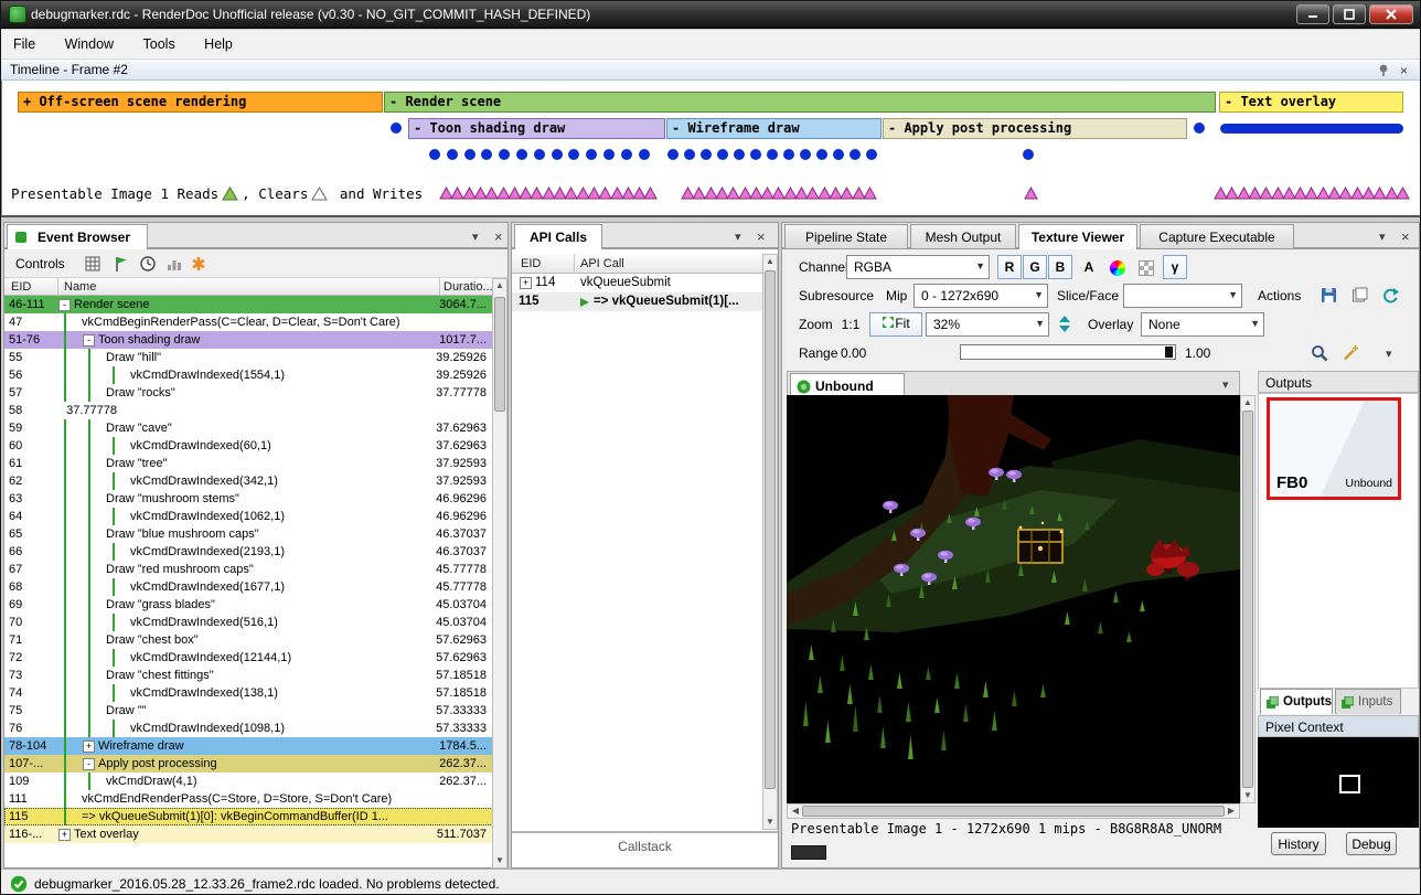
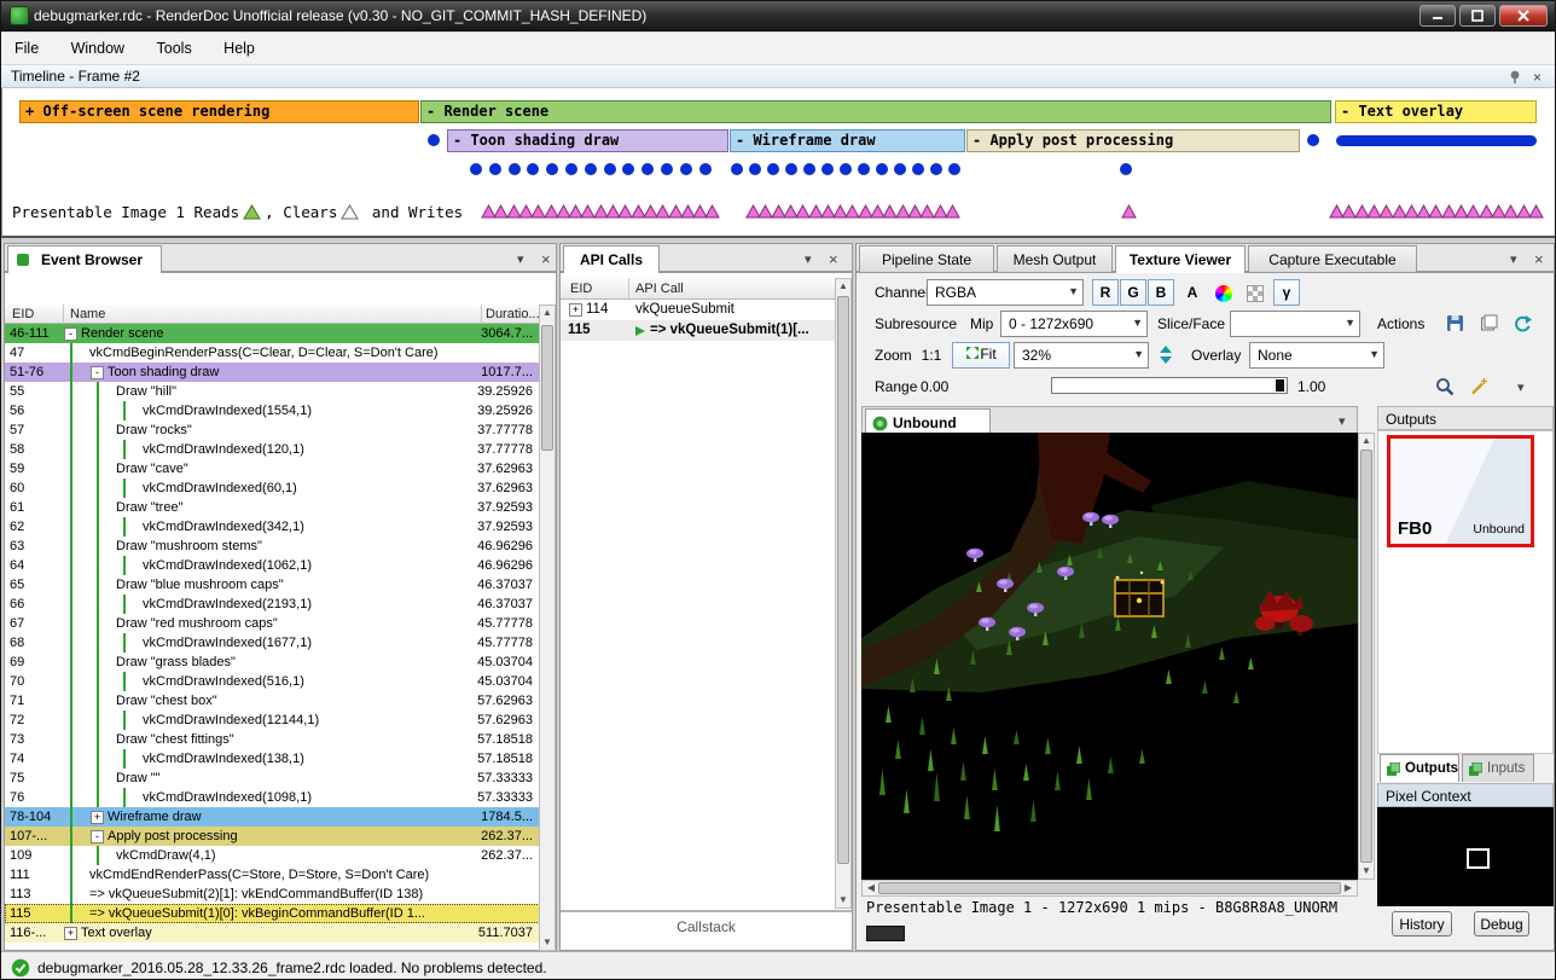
  debugmarker.rdc - RenderDoc Unofficial release (v0.30 - NO_GIT_COMMIT_HASH_DEFINED)
  File Window Tools Help
  Timeline - Frame #2
  ×
  + Off-screen scene rendering
  - Render scene
  - Text overlay
  - Toon shading draw
  - Wireframe draw
  - Apply post processing
  Presentable Image 1 Reads
  , Clears
  and Writes
  Event Browser
  ▾
  ×
- Controls
  EID
  Name
  Duratio..
  46-111
  -
  Render scene
  3064.7...
  47
  vkCmdBeginRenderPass(C=Clear, D=Clear, S=Don't Care)
  51-76
  -
  Toon shading draw
  1017.7...
  55
  Draw "hill"
  39.25926
  56
  vkCmdDrawIndexed(1554,1)
  39.25926
  57
  Draw "rocks"
  37.77778
  58
+ vkCmdDrawIndexed(120,1)
  37.77778
  59
  Draw "cave"
  37.62963
  60
  vkCmdDrawIndexed(60,1)
  37.62963
  61
  Draw "tree"
  37.92593
  62
  vkCmdDrawIndexed(342,1)
  37.92593
  63
  Draw "mushroom stems"
  46.96296
  64
  vkCmdDrawIndexed(1062,1)
  46.96296
  65
  Draw "blue mushroom caps"
  46.37037
  66
  vkCmdDrawIndexed(2193,1)
  46.37037
  67
  Draw "red mushroom caps"
  45.77778
  68
  vkCmdDrawIndexed(1677,1)
  45.77778
  69
  Draw "grass blades"
  45.03704
  70
  vkCmdDrawIndexed(516,1)
  45.03704
  71
  Draw "chest box"
  57.62963
  72
  vkCmdDrawIndexed(12144,1)
  57.62963
  73
  Draw "chest fittings"
  57.18518
  74
  vkCmdDrawIndexed(138,1)
  57.18518
  75
  Draw ""
  57.33333
  76
  vkCmdDrawIndexed(1098,1)
  57.33333
  78-104
  +
  Wireframe draw
  1784.5...
  107-...
  -
  Apply post processing
  262.37...
  109
  vkCmdDraw(4,1)
  262.37...
  111
  vkCmdEndRenderPass(C=Store, D=Store, S=Don't Care)
+ 113
+ => vkQueueSubmit(2)[1]: vkEndCommandBuffer(ID 138)
  115
  => vkQueueSubmit(1)[0]: vkBeginCommandBuffer(ID 1...
  116-...
  +
  Text overlay
  511.7037
  ▲
  ▼
  API Calls
  ▾
  ×
  EID
  API Call
  +
  114
  vkQueueSubmit
  115
  => vkQueueSubmit(1)[...
  ▲
  ▼
  Callstack
  Pipeline State
  Mesh Output
  Texture Viewer
  Capture Executable
  ▾
  ×
  Channe
  RGBA
  ▼
  R
  G
  B
  A
  γ
  Subresource
  Mip
  0 - 1272x690
  ▼
  Slice/Face
  ▼
  Actions
  Zoom
  1:1
  Fit
  32%
  ▼
  Overlay
  None
  ▼
  Range
  0.00
  1.00
  ▾
  Unbound
  ▾
  ▲
  ▼
  ◀
  ▶
  Presentable Image 1 - 1272x690 1 mips - B8G8R8A8_UNORM
  Outputs
  FB0
  Unbound
  Outputs
  Inputs
  Pixel Context
  History
  Debug
  debugmarker_2016.05.28_12.33.26_frame2.rdc loaded. No problems detected.
